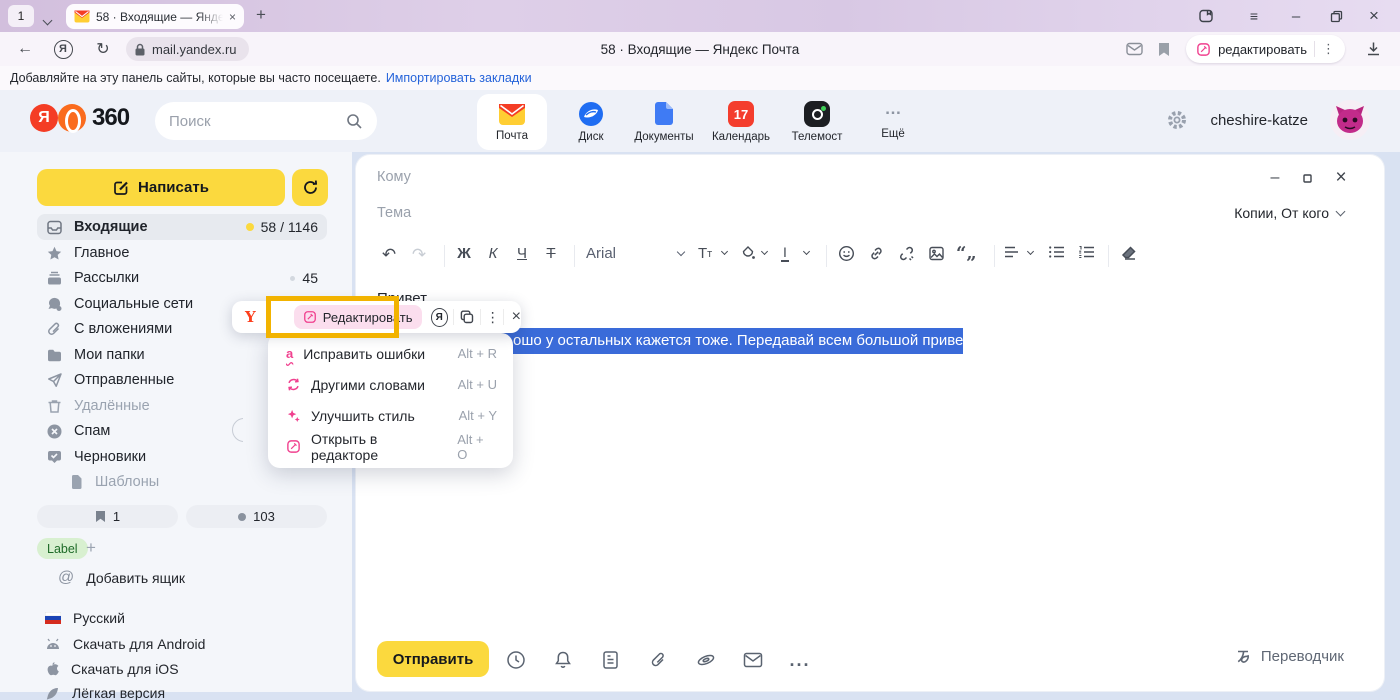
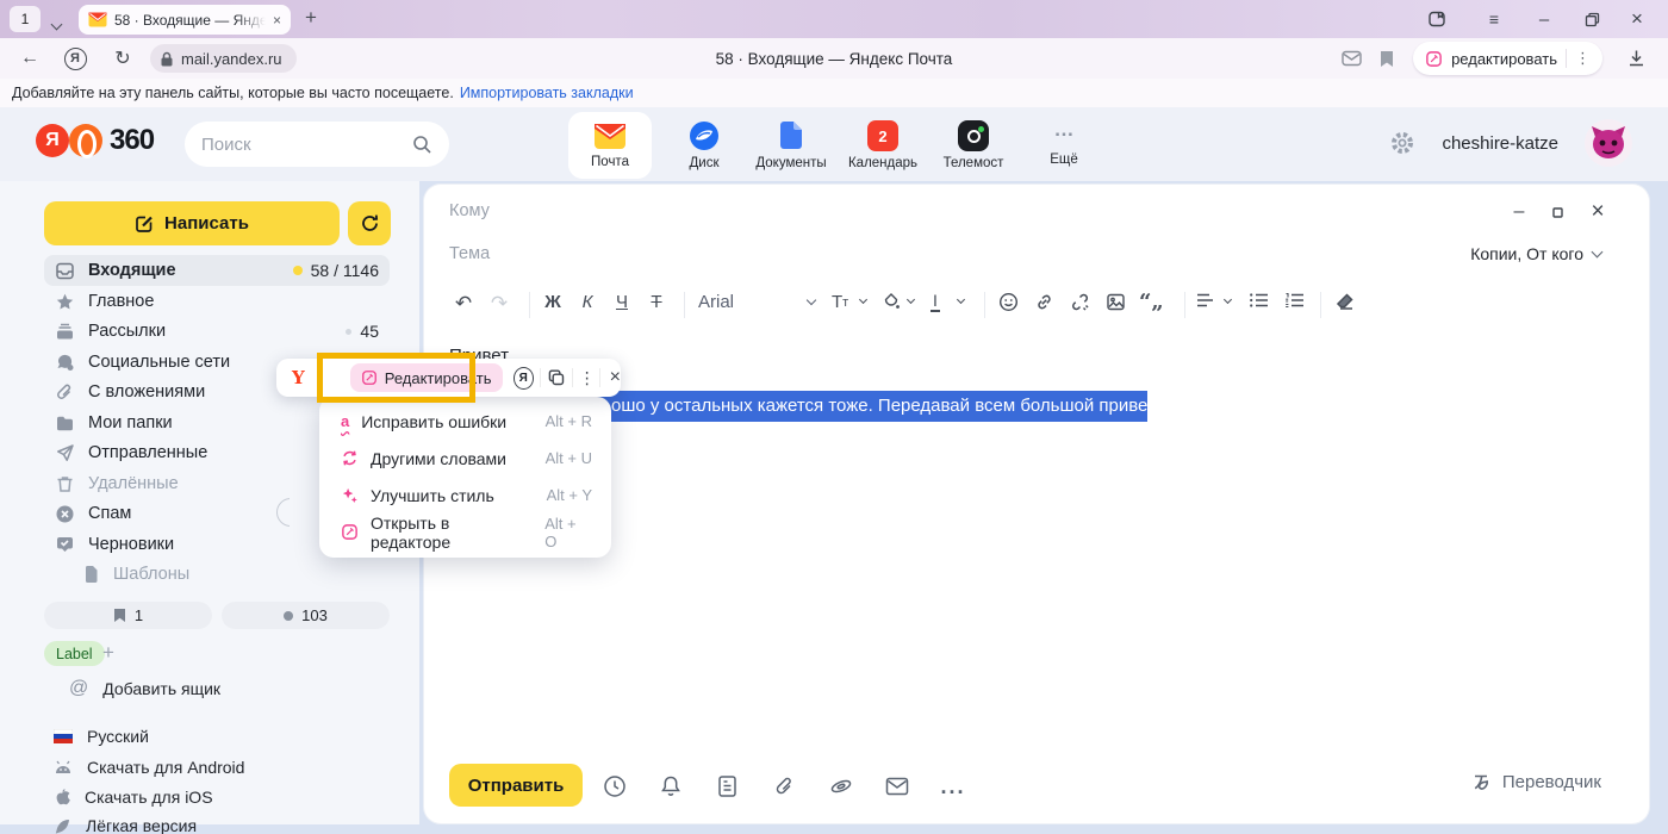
  1
  58 · Входящие — Янде
  ×
  +
  ≡
  –
  ×
  ←
  Я
  ↻
  mail.yandex.ru
  58 · Входящие — Яндекс Почта
  редактировать
  ⋮
  Добавляйте на эту панель сайты, которые вы часто посещаете.
  Импортировать закладки
  Я
  360
  Поиск
  Почта
  Диск
  Документы
- 17
+ 2
  Календарь
  Телемост
  …
  Ещё
  cheshire-katze
  Написать
  Входящие
  58 / 1146
  Главное
  Рассылки
  45
  Социальные сети
  С вложениями
  Мои папки
  Отправленные
  Удалённые
  Спам
  Черновики
  Шаблоны
  1
  103
  Label
  +
  @
  Добавить ящик
  Русский
  Скачать для Android
  Скачать для iOS
  Лёгкая версия
  Кому
  –
  ×
  Тема
  Копии, От кого
  ↶
  ↷
  Ж
  К
  Ч
  Т
  Arial
  T
  т
  I
  “„
  Привет,
  ошо у остальных кажется тоже. Передавай всем большой приве
  Отправить
  ...
  Переводчик
  Y
  Редактировать
  Я
  ⋮
  ×
  a
  Исправить ошибки
  Alt + R
  Другими словами
  Alt + U
  Улучшить стиль
  Alt + Y
  Открыть в редакторе
  Alt + O
